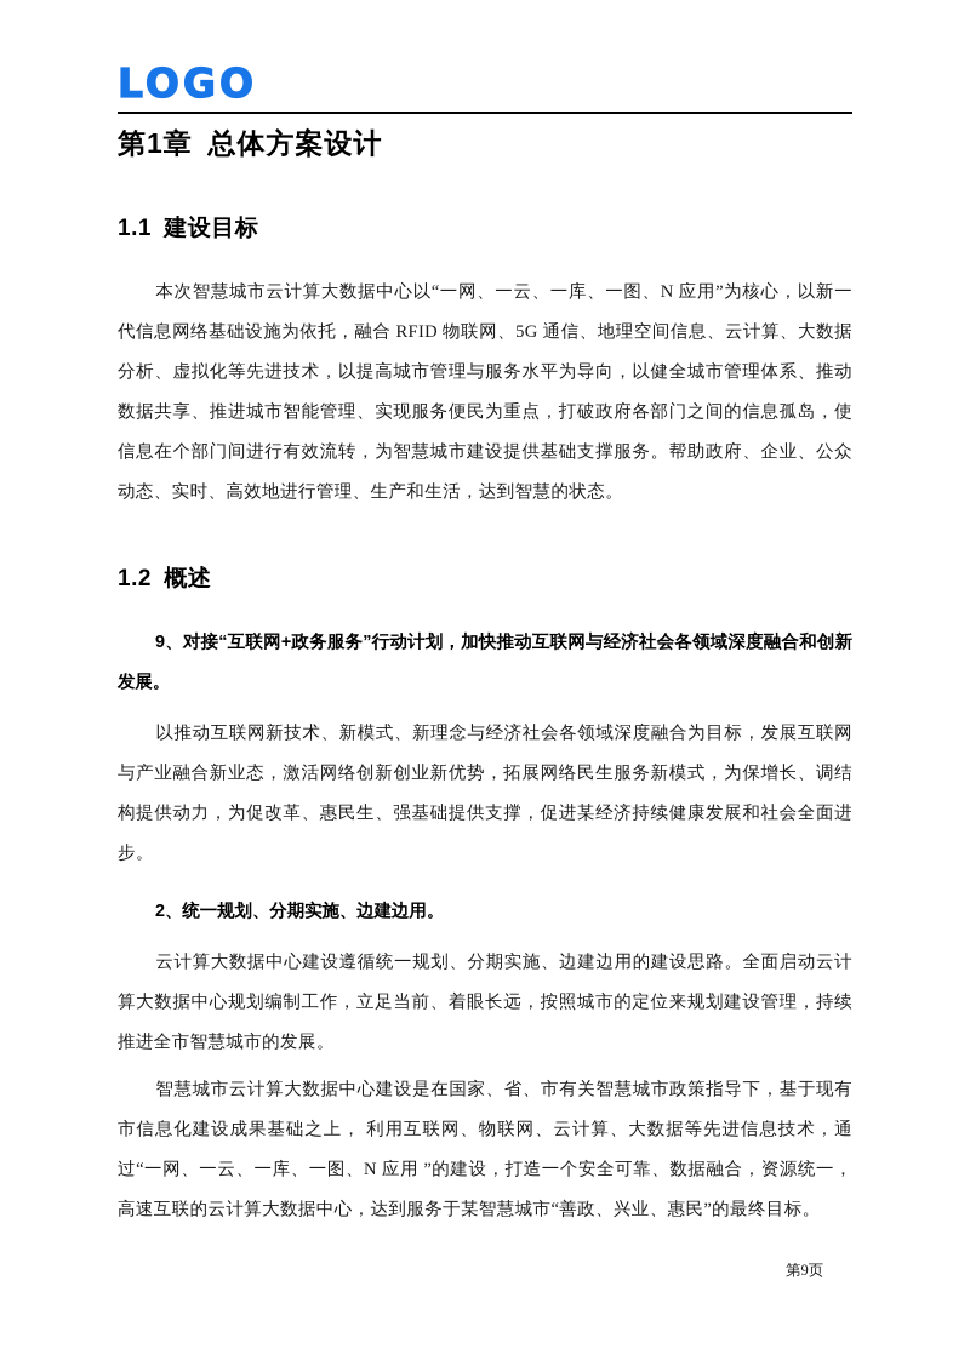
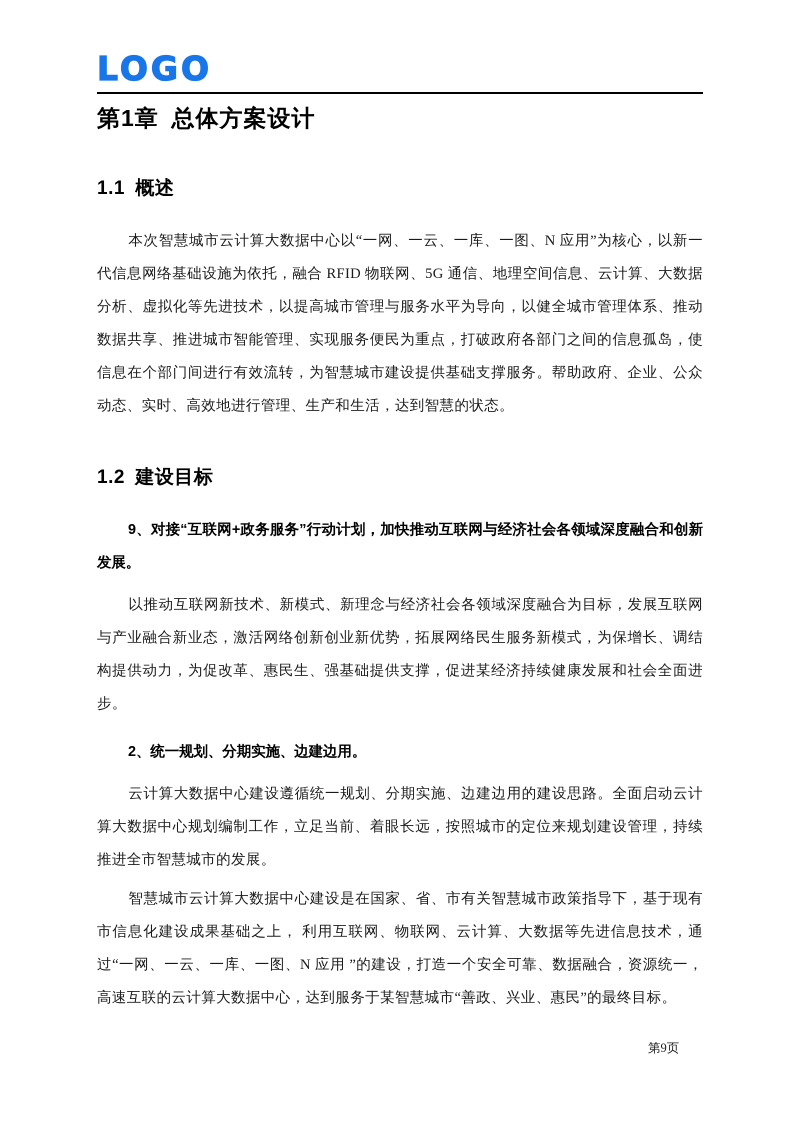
  LOGO
  第1章 总体方案设计
- 1.1 建设目标
+ 1.1 概述
  本次智慧城市云计算大数据中心以“一网、一云、一库、一图、N 应用”为核心，以新一代信息网络基础设施为依托，融合 RFID 物联网、5G 通信、地理空间信息、云计算、大数据分析、虚拟化等先进技术，以提高城市管理与服务水平为导向，以健全城市管理体系、推动数据共享、推进城市智能管理、实现服务便民为重点，打破政府各部门之间的信息孤岛，使信息在个部门间进行有效流转，为智慧城市建设提供基础支撑服务。帮助政府、企业、公众动态、实时、高效地进行管理、生产和生活，达到智慧的状态。
- 1.2 概述
+ 1.2 建设目标
  9、对接“互联网+政务服务”行动计划，加快推动互联网与经济社会各领域深度融合和创新发展。
  以推动互联网新技术、新模式、新理念与经济社会各领域深度融合为目标，发展互联网与产业融合新业态，激活网络创新创业新优势，拓展网络民生服务新模式，为保增长、调结构提供动力，为促改革、惠民生、强基础提供支撑，促进某经济持续健康发展和社会全面进步。
  2、统一规划、分期实施、边建边用。
  云计算大数据中心建设遵循统一规划、分期实施、边建边用的建设思路。全面启动云计算大数据中心规划编制工作，立足当前、着眼长远，按照城市的定位来规划建设管理，持续推进全市智慧城市的发展。
  智慧城市云计算大数据中心建设是在国家、省、市有关智慧城市政策指导下，基于现有市信息化建设成果基础之上， 利用互联网、物联网、云计算、大数据等先进信息技术，通过“一网、一云、一库、一图、N 应用 ”的建设，打造一个安全可靠、数据融合，资源统一，高速互联的云计算大数据中心，达到服务于某智慧城市“善政、兴业、惠民”的最终目标。
  第9页
